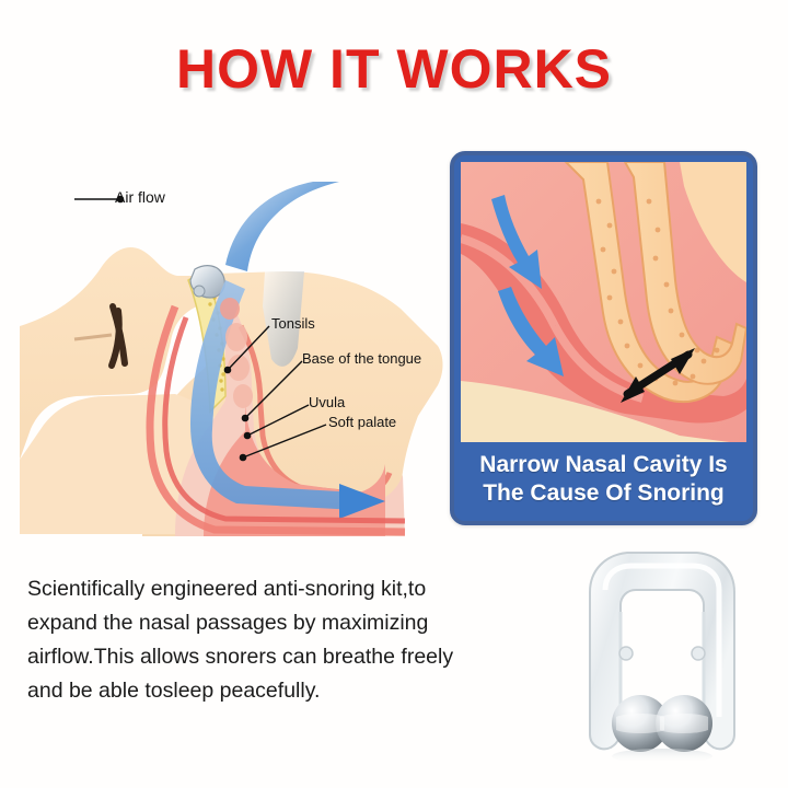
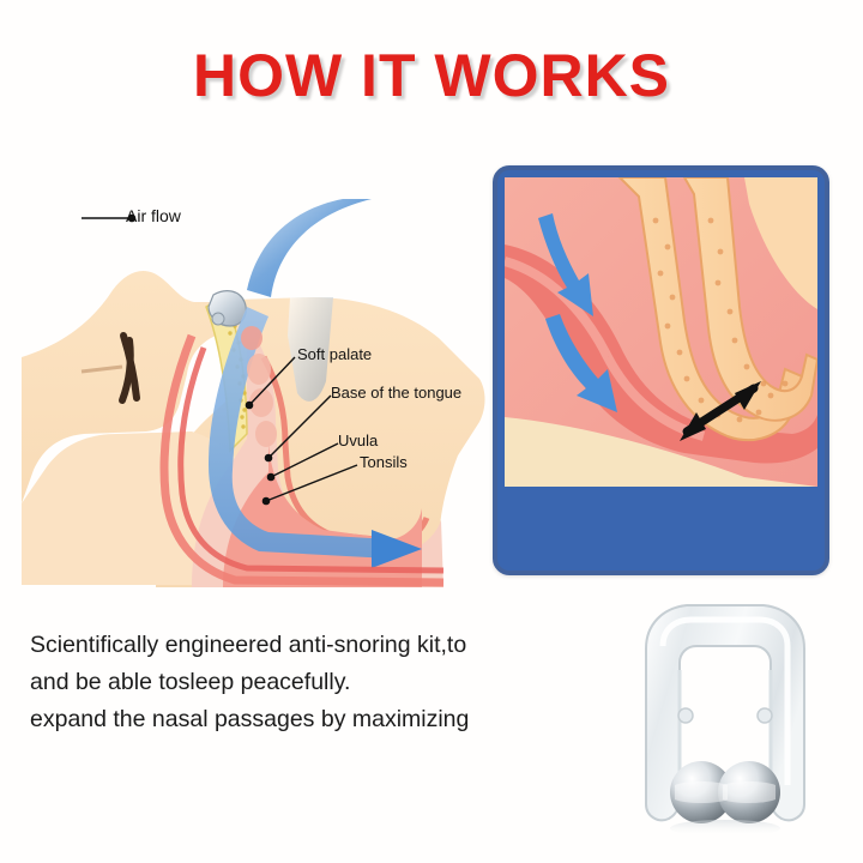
  HOW IT WORKS
  Air flow
- Tonsils
+ Soft palate
  Base of the tongue
  Uvula
- Soft palate
+ Tonsils
- Narrow Nasal Cavity Is
- The Cause Of Snoring
  Scientifically engineered anti-snoring kit,to
- expand the nasal passages by maximizing
+ and be able tosleep peacefully.
- airflow.This allows snorers can breathe freely
- and be able tosleep peacefully.
+ expand the nasal passages by maximizing
